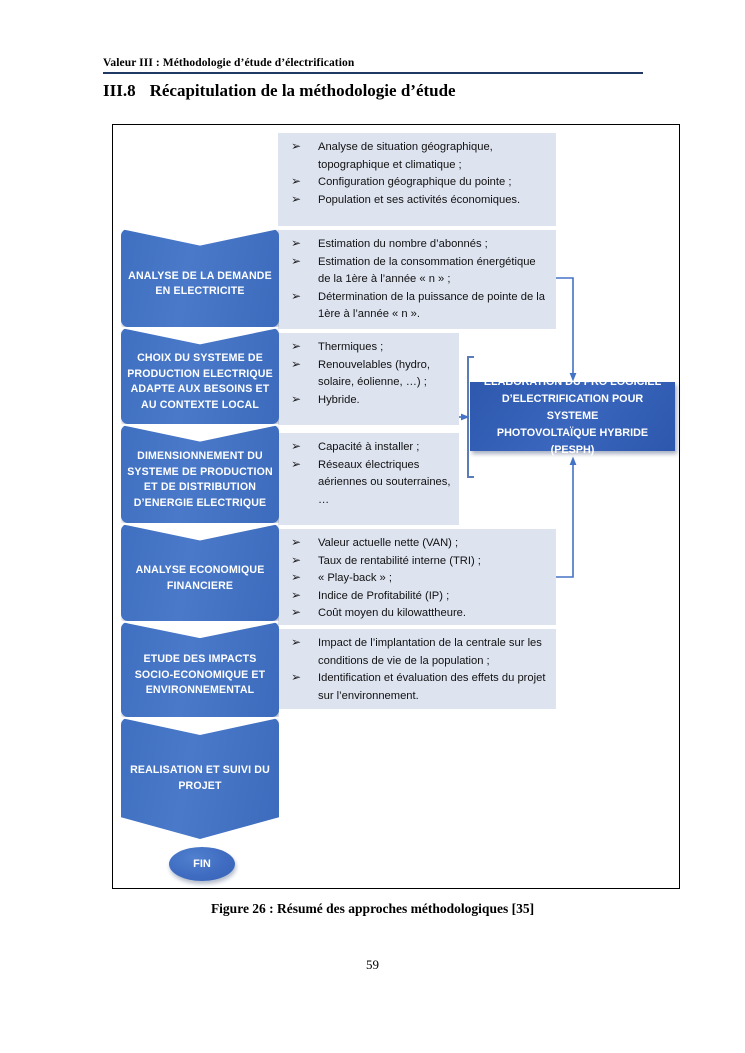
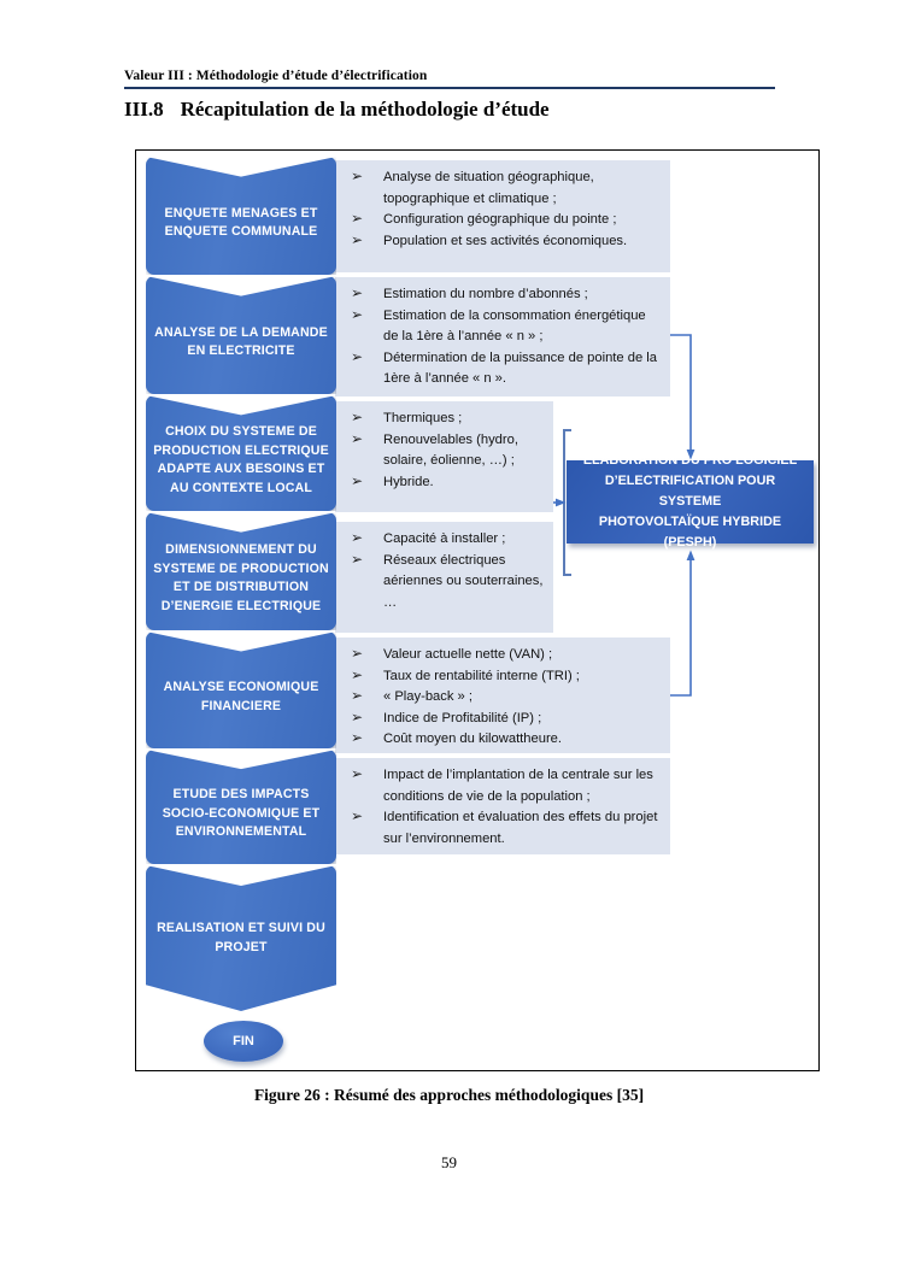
  Valeur III : Méthodologie d’étude d’électrification
  III.8 Récapitulation de la méthodologie d’étude
  ➢
  Analyse de situation géographique, topographique et climatique ;
  ➢
  Configuration géographique du pointe ;
  ➢
  Population et ses activités économiques.
  ➢
  Estimation du nombre d’abonnés ;
  ➢
  Estimation de la consommation énergétique de la 1ère à l’année « n » ;
  ➢
  Détermination de la puissance de pointe de la 1ère à l’année « n ».
  ➢
  Thermiques ;
  ➢
  Renouvelables (hydro, solaire, éolienne, …) ;
  ➢
  Hybride.
  ➢
  Capacité à installer ;
  ➢
  Réseaux électriques aériennes ou souterraines, …
  ➢
  Valeur actuelle nette (VAN) ;
  ➢
  Taux de rentabilité interne (TRI) ;
  ➢
  « Play-back » ;
  ➢
  Indice de Profitabilité (IP) ;
  ➢
  Coût moyen du kilowattheure.
  ➢
  Impact de l’implantation de la centrale sur les conditions de vie de la population ;
  ➢
  Identification et évaluation des effets du projet sur l’environnement.
+ ENQUETE MENAGES ET ENQUETE COMMUNALE
  ANALYSE DE LA DEMANDE EN ELECTRICITE
  CHOIX DU SYSTEME DE PRODUCTION ELECTRIQUE ADAPTE AUX BESOINS ET AU CONTEXTE LOCAL
  DIMENSIONNEMENT DU SYSTEME DE PRODUCTION ET DE DISTRIBUTION D’ENERGIE ELECTRIQUE
  ANALYSE ECONOMIQUE FINANCIERE
  ETUDE DES IMPACTS SOCIO-ECONOMIQUE ET ENVIRONNEMENTAL
  REALISATION ET SUIVI DU PROJET
  FIN
  ELABORATION DU PRO LOGICIEL
  D’ELECTRIFICATION POUR SYSTEME
  PHOTOVOLTAÏQUE HYBRIDE (PESPH)
  Figure 26 : Résumé des approches méthodologiques [35]
  59
